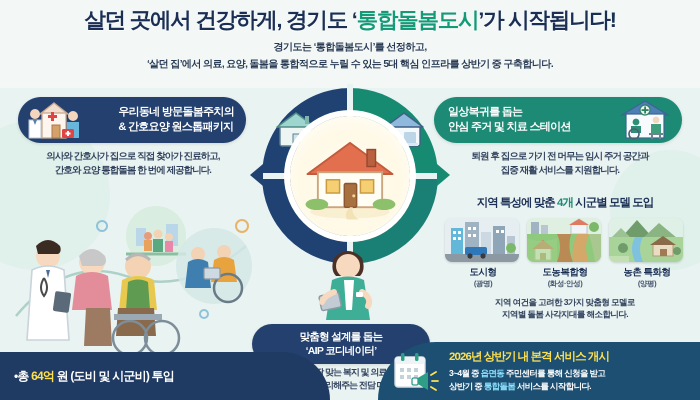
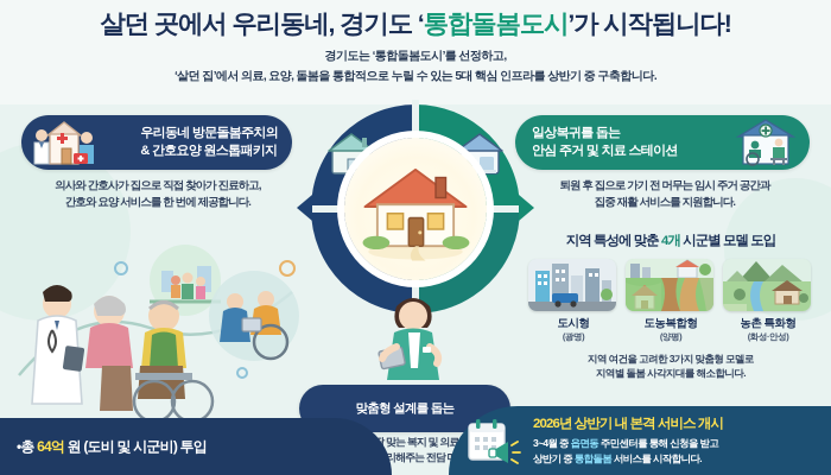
- 살던 곳에서 건강하게, 경기도 ‘통합돌봄도시’가 시작됩니다!
+ 살던 곳에서 우리동네, 경기도 ‘통합돌봄도시’가 시작됩니다!
  경기도는 ‘통합돌봄도시’를 선정하고,
  ‘살던 집’에서 의료, 요양, 돌봄을 통합적으로 누릴 수 있는 5대 핵심 인프라를 상반기 중 구축합니다.
  우리동네 방문돌봄주치의
  & 간호요양 원스톱패키지
  의사와 간호사가 집으로 직접 찾아가 진료하고,
- 간호와 요양 통합돌봄 한 번에 제공합니다.
+ 간호와 요양 서비스를 한 번에 제공합니다.
  일상복귀를 돕는
  안심 주거 및 치료 스테이션
  퇴원 후 집으로 가기 전 머무는 임시 주거 공간과
  집중 재활 서비스를 지원합니다.
  맞춤형 설계를 돕는
- ‘AIP 코디네이터’
  지역 특성에 맞춘 4개 시군별 모델 도입
  도시형
  (광명)
  도농복합형
- (화성·안성)
+ (양평)
  농촌 특화형
- (양평)
+ (화성·안성)
  지역 여건을 고려한 3가지 맞춤형 모델로
  지역별 돌봄 사각지대를 해소합니다.
  •총 64억 원 (도비 및 시군비) 투입
  2026년 상반기 내 본격 서비스 개시
  3~4월 중 읍면동 주민센터를 통해 신청을 받고
  상반기 중 통합돌봄 서비스를 시작합니다.
